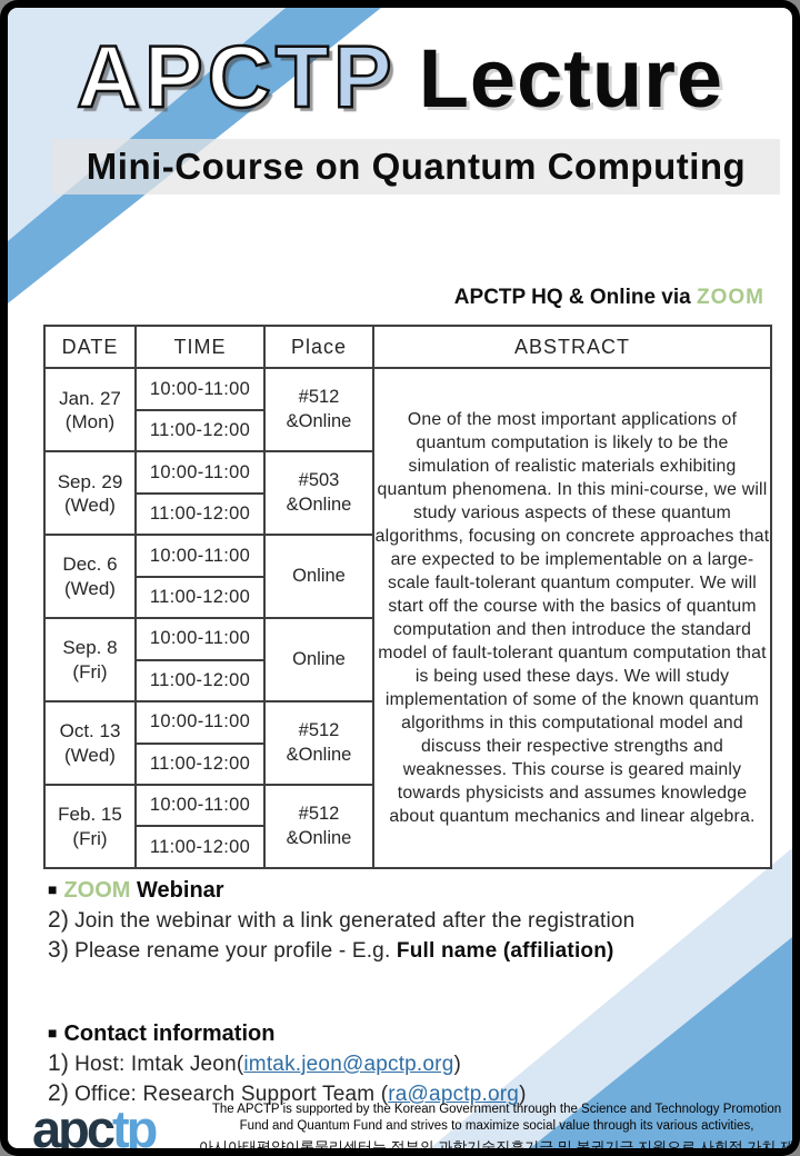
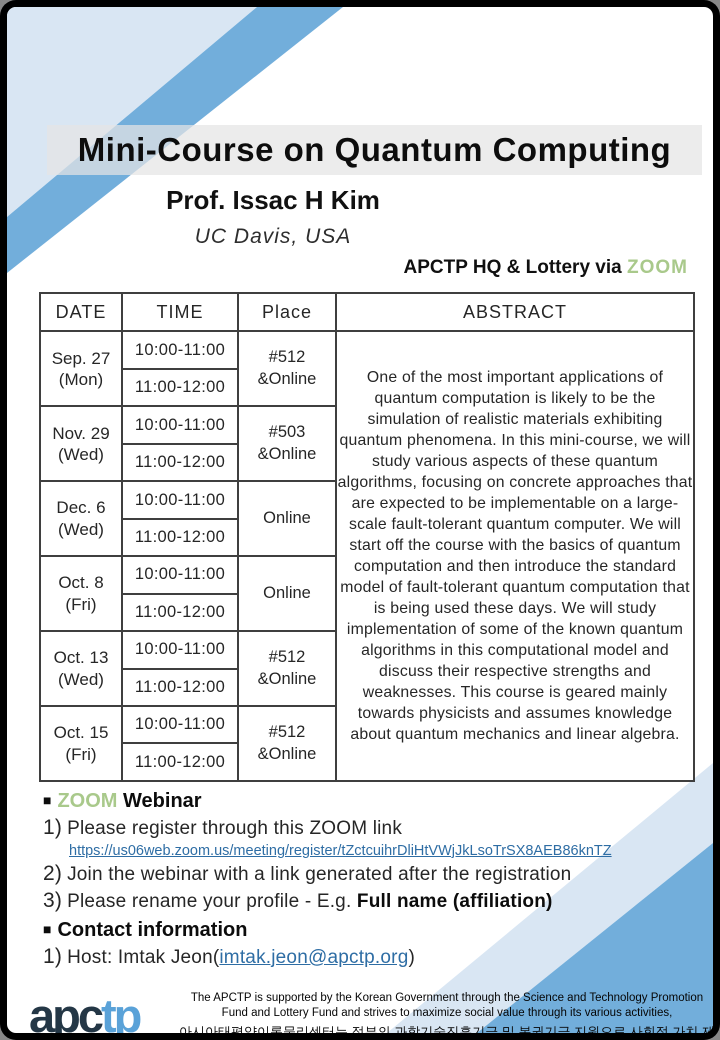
- APCTP
- Lecture
  Mini-Course on Quantum Computing
+ Prof. Issac H Kim
+ UC Davis, USA
- APCTP HQ & Online via ZOOM
+ APCTP HQ & Lottery via ZOOM
  DATE	TIME	Place	ABSTRACT
- Jan. 27(Mon)	10:00-11:00	#512 &Online	One of the most important applications of quantum computation is likely to be the simulation of realistic materials exhibiting quantum phenomena. In this mini-course, we will study various aspects of these quantum algorithms, focusing on concrete approaches that are expected to be implementable on a large-scale fault-tolerant quantum computer. We will start off the course with the basics of quantum computation and then introduce the standard model of fault-tolerant quantum computation that is being used these days. We will study implementation of some of the known quantum algorithms in this computational model and discuss their respective strengths and weaknesses. This course is geared mainly towards physicists and assumes knowledge about quantum mechanics and linear algebra.
+ Sep. 27(Mon)	10:00-11:00	#512 &Online	One of the most important applications of quantum computation is likely to be the simulation of realistic materials exhibiting quantum phenomena. In this mini-course, we will study various aspects of these quantum algorithms, focusing on concrete approaches that are expected to be implementable on a large-scale fault-tolerant quantum computer. We will start off the course with the basics of quantum computation and then introduce the standard model of fault-tolerant quantum computation that is being used these days. We will study implementation of some of the known quantum algorithms in this computational model and discuss their respective strengths and weaknesses. This course is geared mainly towards physicists and assumes knowledge about quantum mechanics and linear algebra.
  11:00-12:00
- Sep. 29(Wed)	10:00-11:00	#503 &Online
+ Nov. 29(Wed)	10:00-11:00	#503 &Online
  11:00-12:00
  Dec. 6(Wed)	10:00-11:00	Online
  11:00-12:00
- Sep. 8(Fri)	10:00-11:00	Online
+ Oct. 8(Fri)	10:00-11:00	Online
  11:00-12:00
  Oct. 13(Wed)	10:00-11:00	#512 &Online
  11:00-12:00
- Feb. 15(Fri)	10:00-11:00	#512 &Online
+ Oct. 15(Fri)	10:00-11:00	#512 &Online
  11:00-12:00
  ■ ZOOM Webinar
+ 1) Please register through this ZOOM link
+ https://us06web.zoom.us/meeting/register/tZctcuihrDliHtVWjJkLsoTrSX8AEB86knTZ
  2) Join the webinar with a link generated after the registration
  3) Please rename your profile - E.g. Full name (affiliation)
  ■ Contact information
  1) Host: Imtak Jeon(imtak.jeon@apctp.org)
- 2) Office: Research Support Team (ra@apctp.org)
  apctp
  The APCTP is supported by the Korean Government through the Science and Technology Promotion
- Fund and Quantum Fund and strives to maximize social value through its various activities,
+ Fund and Lottery Fund and strives to maximize social value through its various activities,
  아시아태평양이론물리센터는 정부의 과학기술진흥기금 및 복권기금 지원으로 사회적 가치 제
